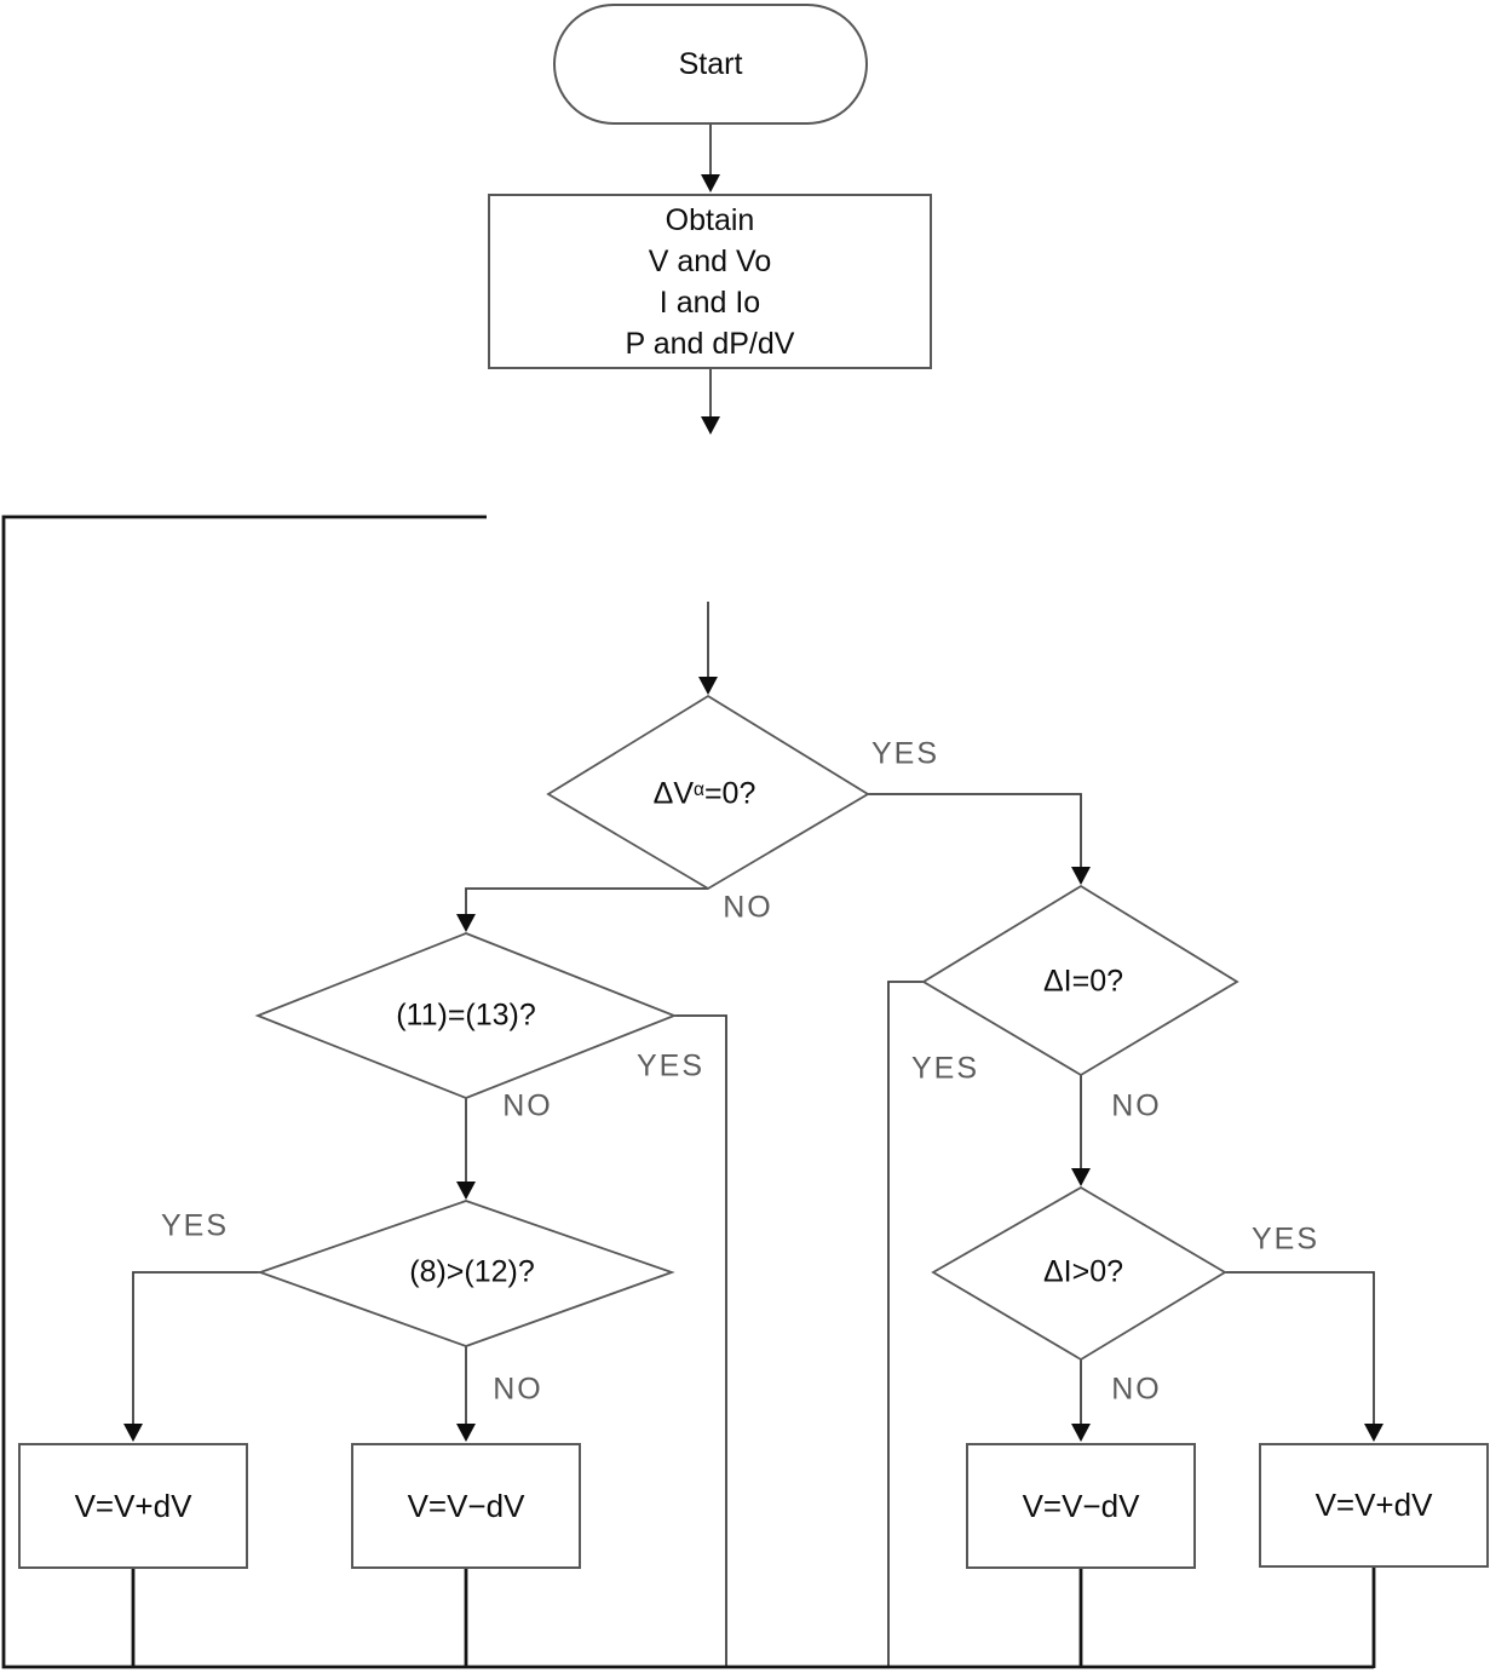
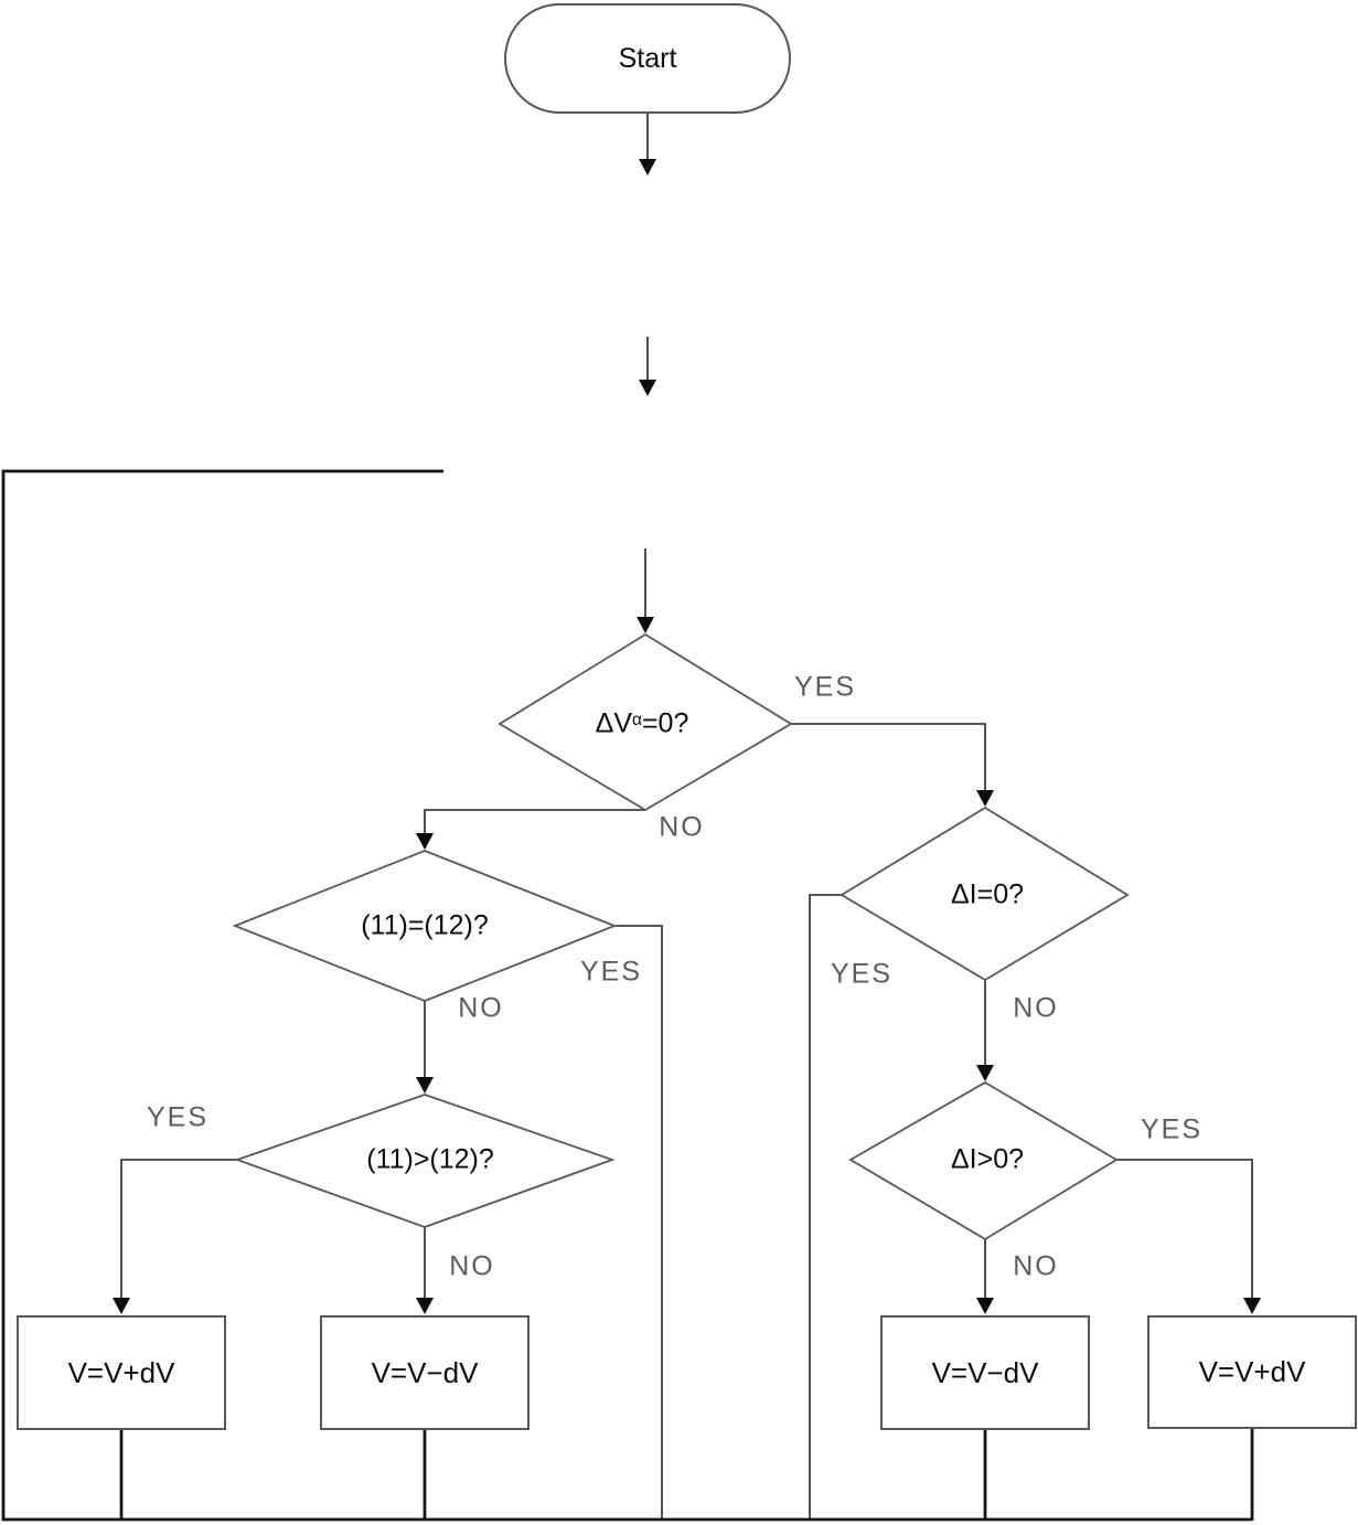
  Start
- Obtain
- V and Vo
- I and Io
- P and dP/dV
  ΔVα=0?
- (11)=(13)?
+ (11)=(12)?
- (8)>(12)?
+ (11)>(12)?
  ΔI=0?
  ΔI>0?
  YES
  NO
  YES
  NO
  YES
  NO
  YES
  NO
  YES
  NO
  V=V+dV
  V=V−dV
  V=V−dV
  V=V+dV
